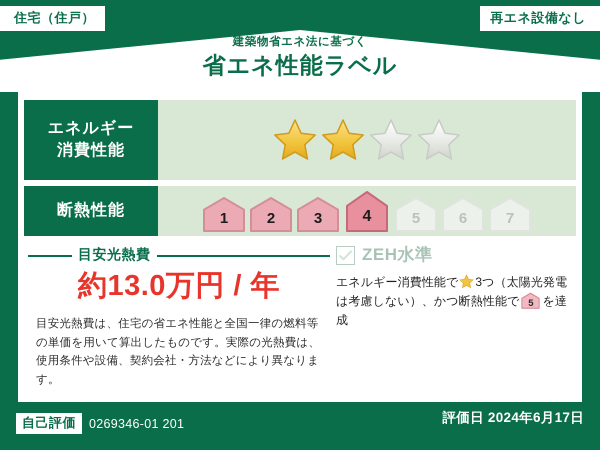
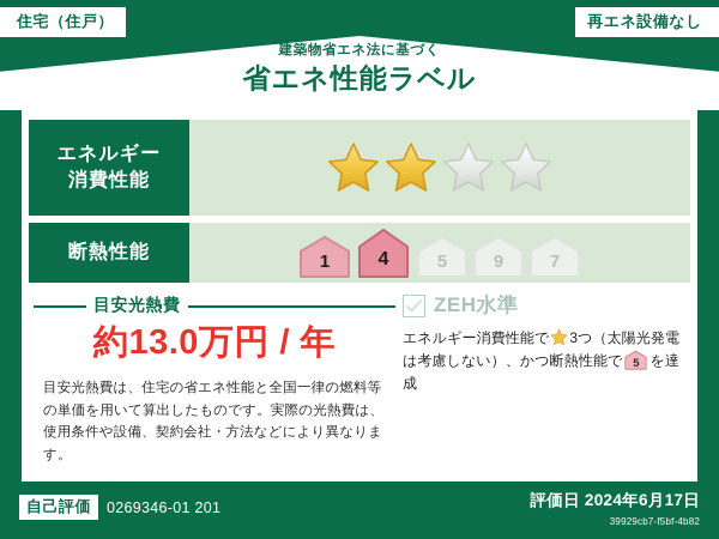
  住宅（住戸）
  再エネ設備なし
  建築物省エネ法に基づく
  省エネ性能ラベル
  エネルギー
  消費性能
  断熱性能
  1
- 2
- 3
  4
  5
- 6
+ 9
  7
  目安光熱費
  約13.0万円 / 年
  目安光熱費は、住宅の省エネ性能と全国一律の燃料等の単価を用いて算出したものです。実際の光熱費は、使用条件や設備、契約会社・方法などにより異なります。
  ZEH水準
  エネルギー消費性能で 3つ（太陽光発電は考慮しない）、かつ断熱性能で
  5
  を達成
  自己評価
  0269346-01 201
  評価日 2024年6月17日
+ 39929cb7-f5bf-4b82
